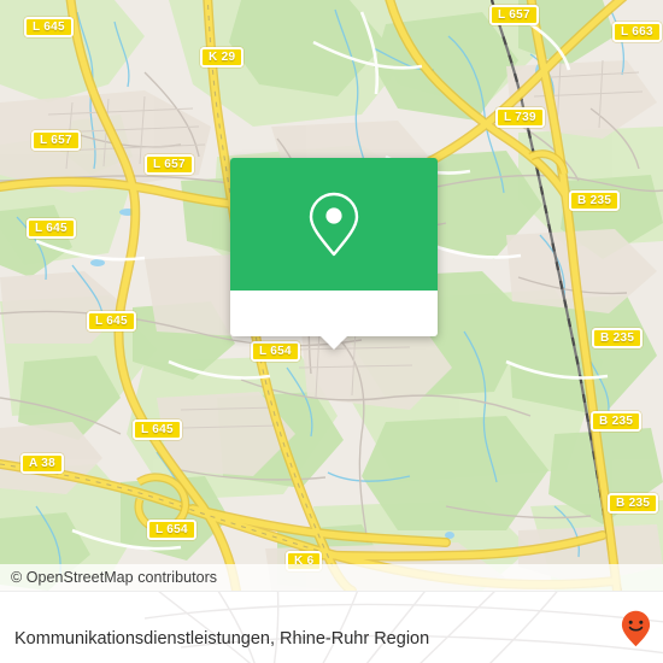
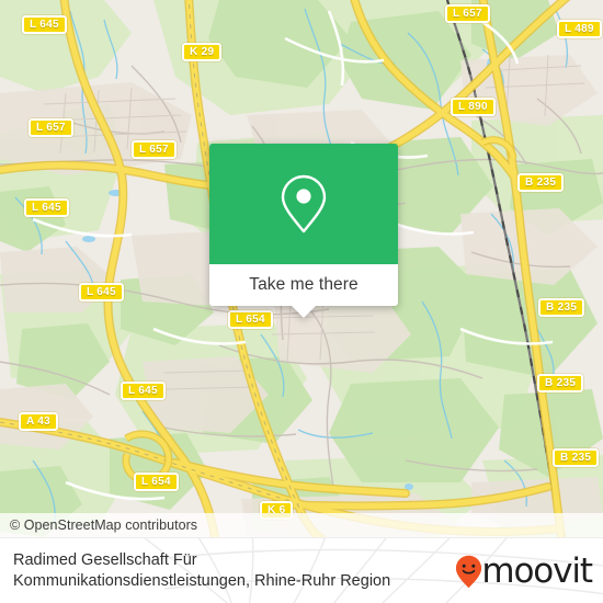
  L 645
  K 29
  L 657
- L 663
+ L 489
  L 657
  L 657
- L 739
+ L 890
  L 645
  B 235
  L 645
  L 654
  B 235
  L 645
- A 38
+ A 43
  B 235
  L 654
  B 235
  K 6
+ Take me there
  © OpenStreetMap contributors
+ Radimed Gesellschaft Für
  Kommunikationsdienstleistungen, Rhine-Ruhr Region
+ moovit
